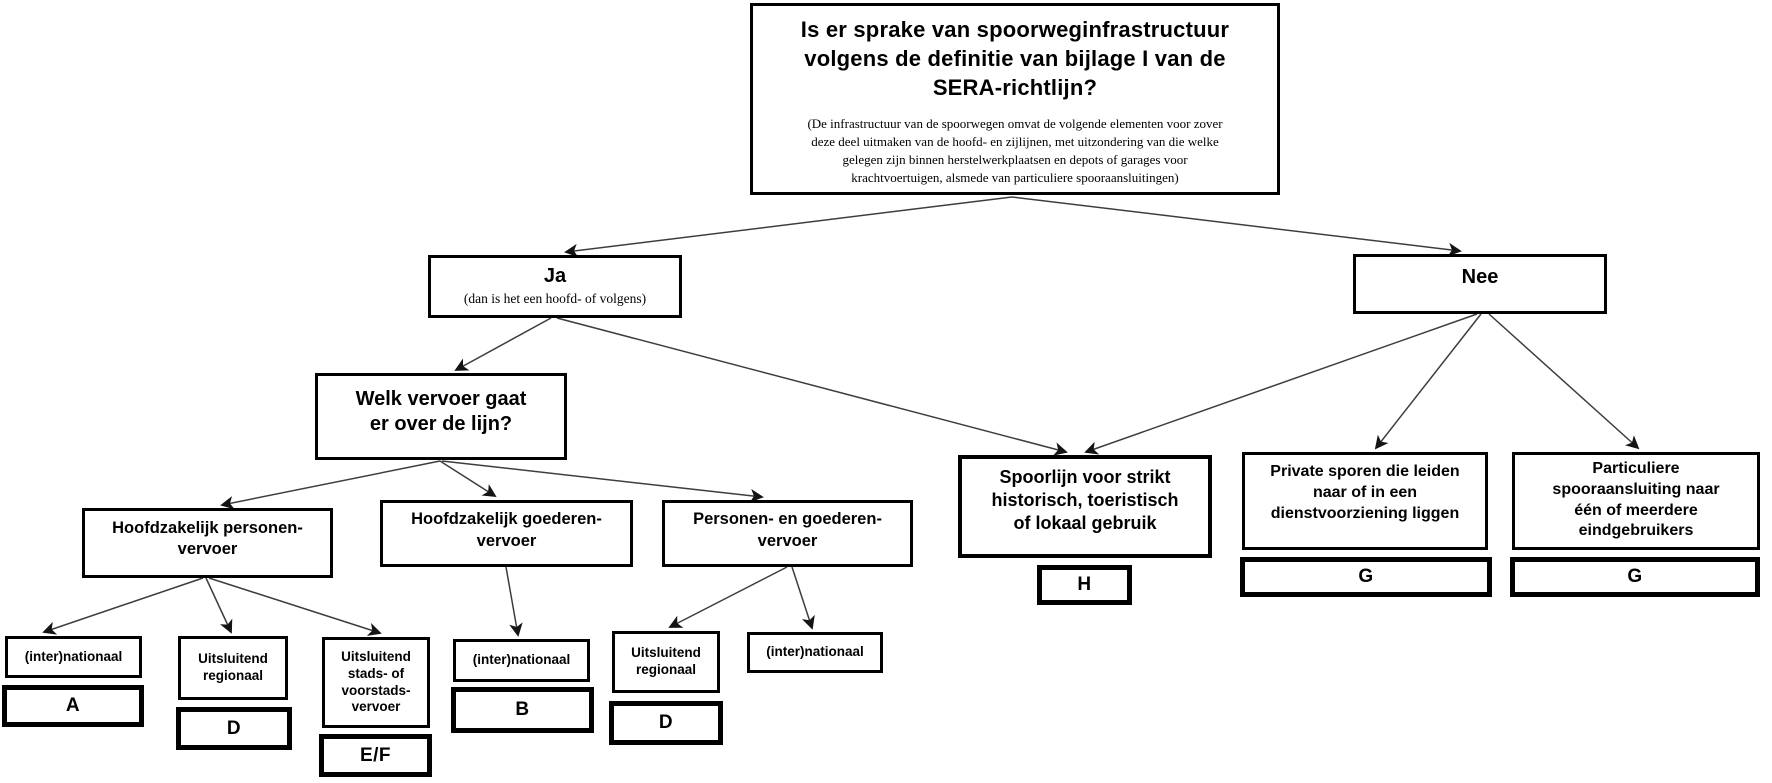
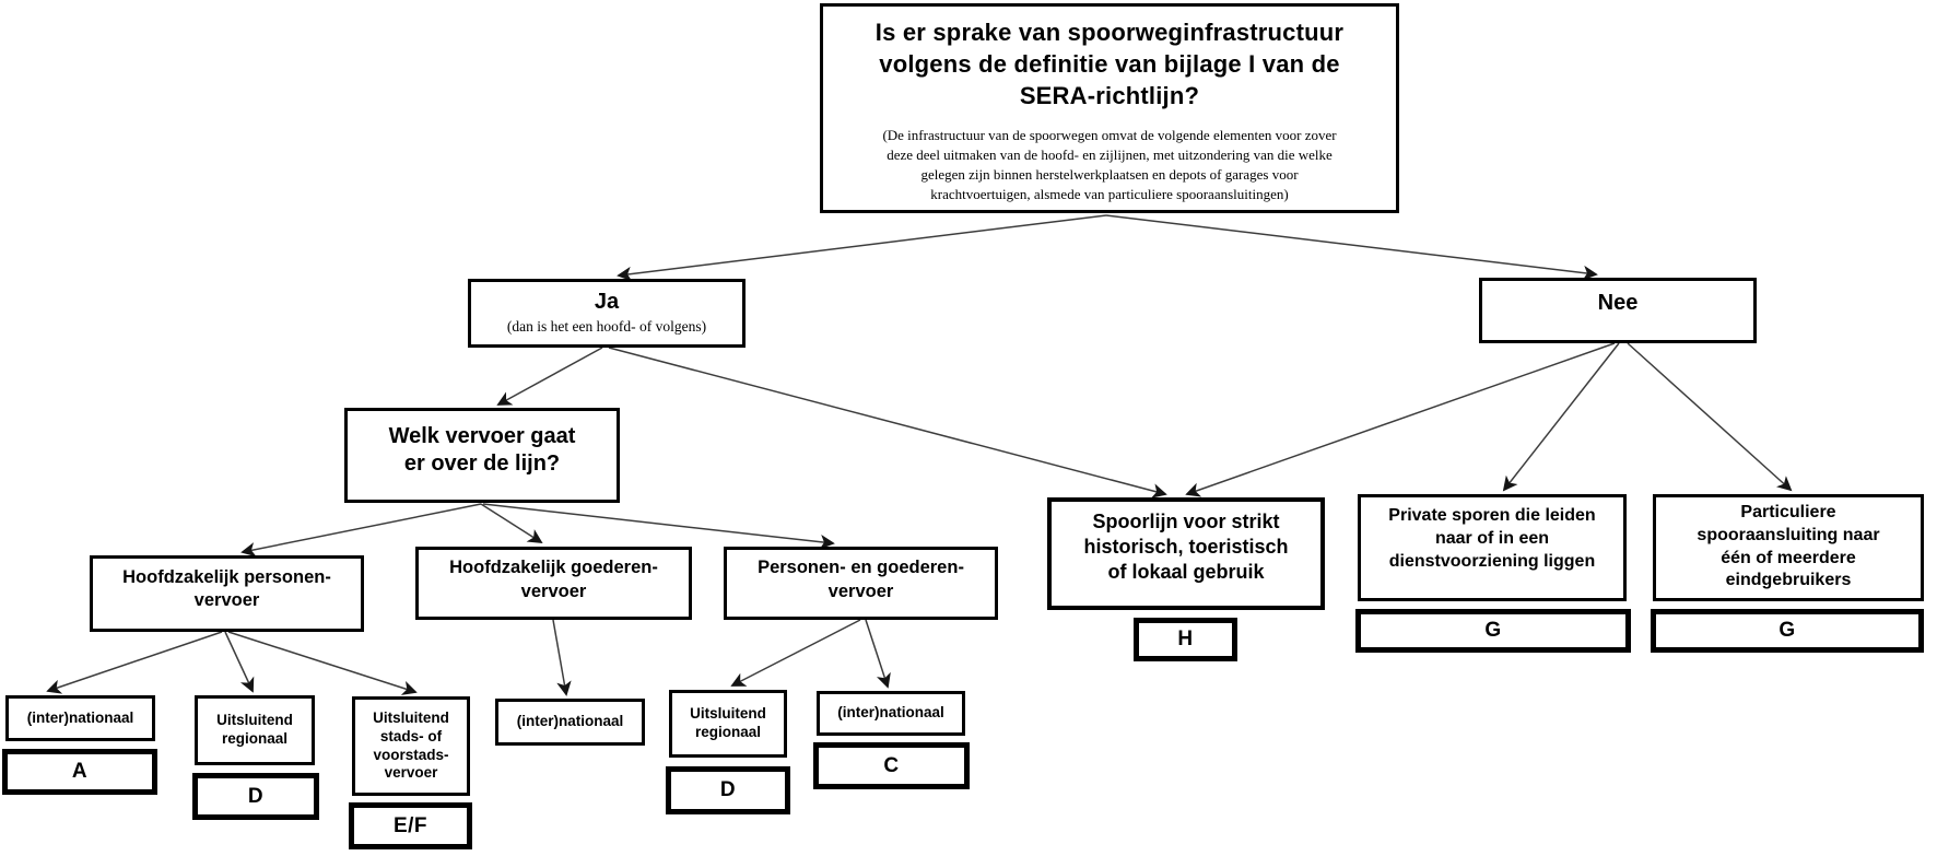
  Is er sprake van spoorweginfrastructuur
  volgens de definitie van bijlage I van de
  SERA-richtlijn?
  (De infrastructuur van de spoorwegen omvat de volgende elementen voor zover
  deze deel uitmaken van de hoofd- en zijlijnen, met uitzondering van die welke
  gelegen zijn binnen herstelwerkplaatsen en depots of garages voor
  krachtvoertuigen, alsmede van particuliere spooraansluitingen)
  Ja
  (dan is het een hoofd- of volgens)
  Nee
  Welk vervoer gaat
  er over de lijn?
  Hoofdzakelijk personen-
  vervoer
  Hoofdzakelijk goederen-
  vervoer
  Personen- en goederen-
  vervoer
  Spoorlijn voor strikt
  historisch, toeristisch
  of lokaal gebruik
  H
  Private sporen die leiden
  naar of in een
  dienstvoorziening liggen
  G
  Particuliere
  spooraansluiting naar
  één of meerdere
  eindgebruikers
  G
  (inter)nationaal
  A
  Uitsluitend
  regionaal
  D
  Uitsluitend
  stads- of
  voorstads-
  vervoer
  E/F
  (inter)nationaal
- B
  Uitsluitend
  regionaal
  D
  (inter)nationaal
+ C
